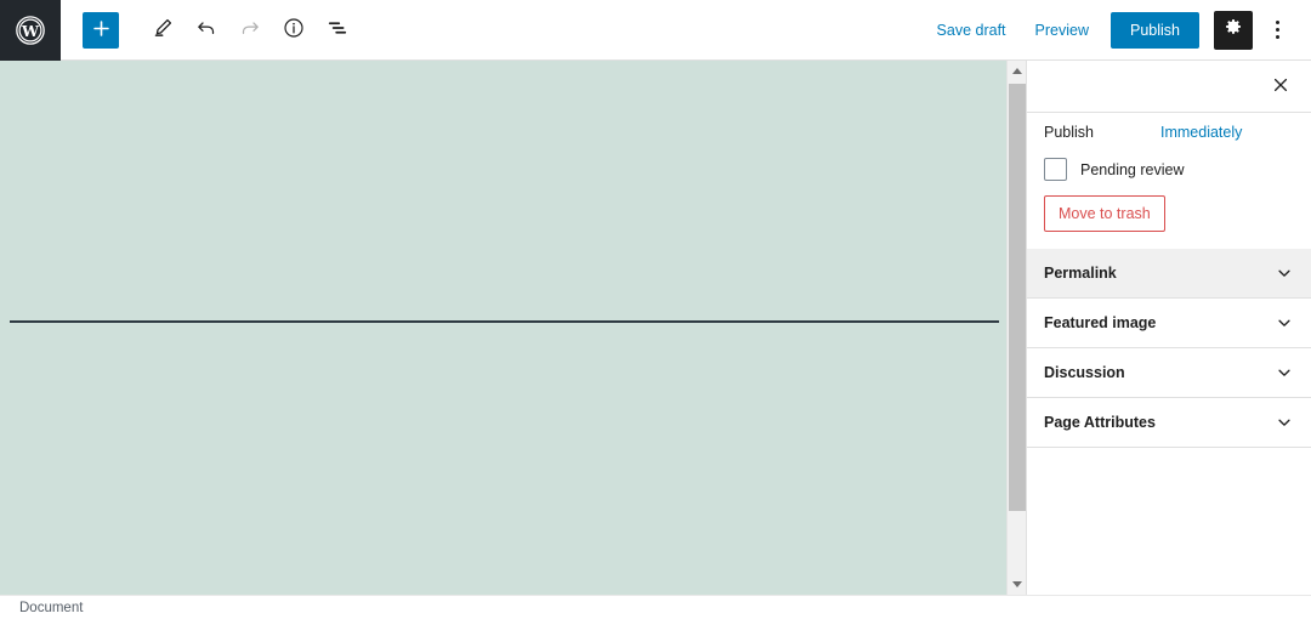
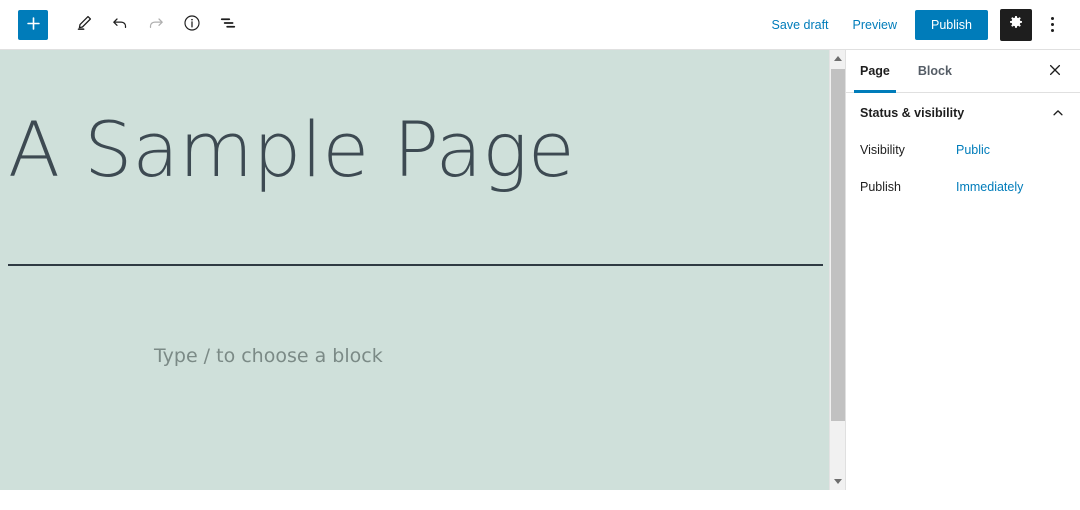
- W
  Save draft
  Preview
  Publish
+ A Sample Page
+ Type / to choose a block
+ Page
+ Block
+ Status & visibility
+ Visibility
+ Public
  Publish
  Immediately
- Pending review
- Move to trash
- Permalink
- Featured image
- Discussion
- Page Attributes
- Document
